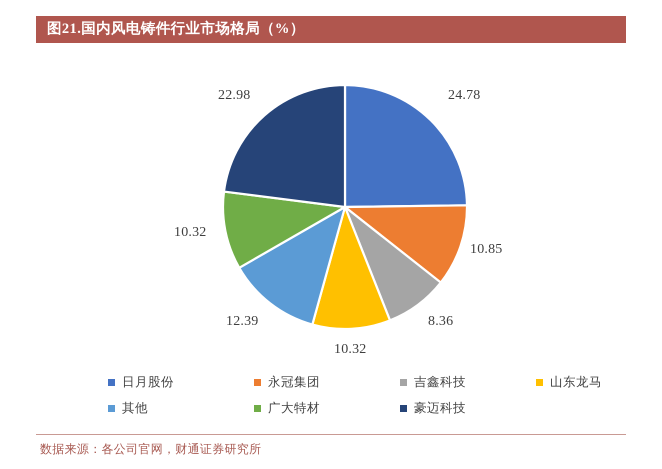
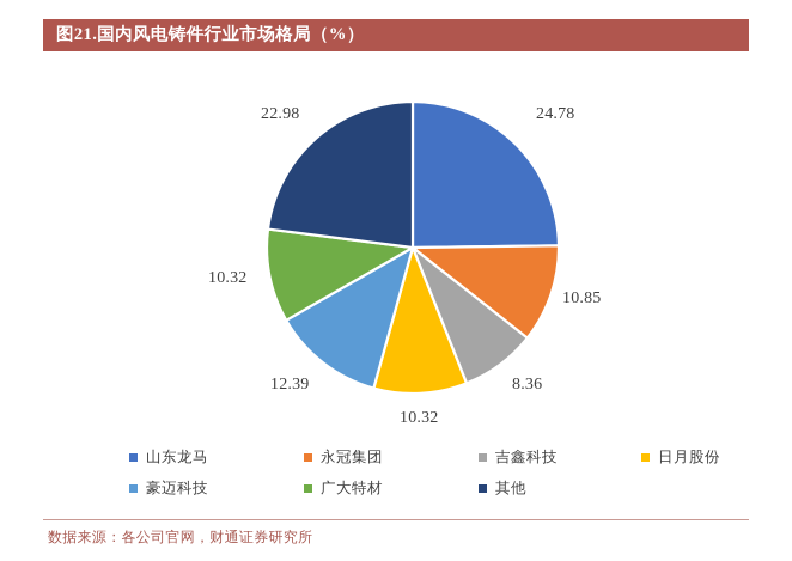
  图21.国内风电铸件行业市场格局（%）
  24.78
  10.85
  8.36
  10.32
  12.39
  10.32
  22.98
- 日月股份
+ 山东龙马
  永冠集团
  吉鑫科技
- 山东龙马
+ 日月股份
- 其他
+ 豪迈科技
  广大特材
- 豪迈科技
+ 其他
  数据来源：各公司官网，财通证券研究所
